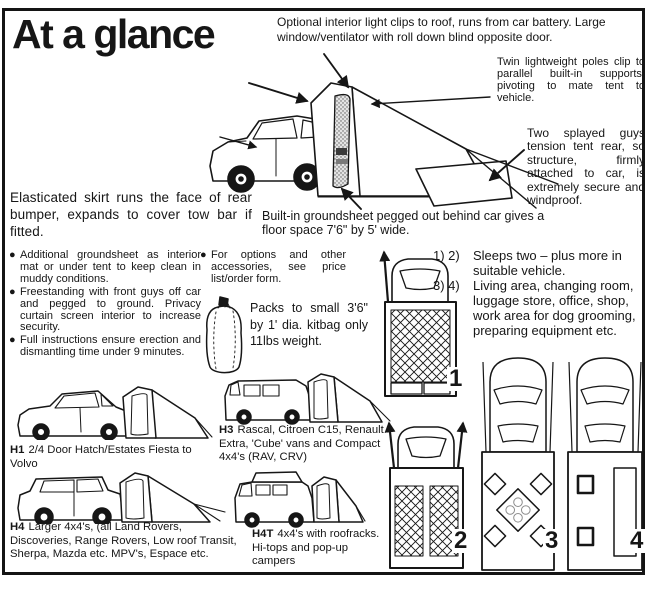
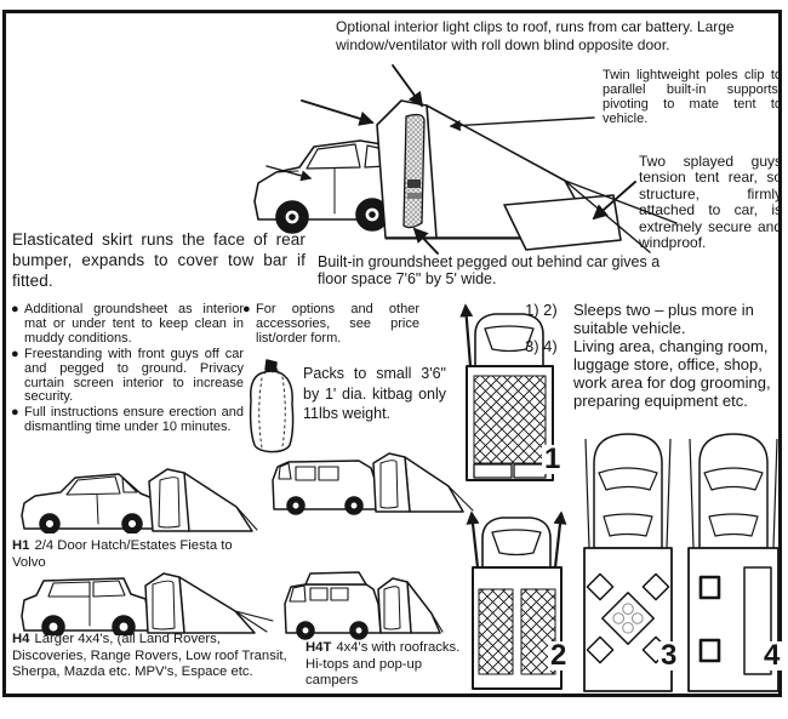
- At a glance
  Elasticated skirt runs the face of rear bumper, expands to cover tow bar if fitted.
  Optional interior light clips to roof, runs from car battery. Large window/ventilator with roll down blind opposite door.
  Twin lightweight poles clip to parallel built-in supports, pivoting to mate tent to vehicle.
  Two splayed guys tension tent rear, so structure, firmly attached to car, is extremely secure and windproof.
  Built-in groundsheet pegged out behind car gives a floor space 7'6" by 5' wide.
  ●
  Additional groundsheet as interior mat or under tent to keep clean in muddy conditions.
  ●
  Freestanding with front guys off car and pegged to ground. Privacy curtain screen interior to increase security.
  ●
- Full instructions ensure erection and dismantling time under 9 minutes.
+ Full instructions ensure erection and dismantling time under 10 minutes.
  ●
  For options and other accessories, see price list/order form.
  Packs to small 3'6" by 1' dia. kitbag only 11lbs weight.
  1) 2)
  Sleeps two – plus more in suitable vehicle.
  3) 4)
  Living area, changing room, luggage store, office, shop, work area for dog grooming, preparing equipment etc.
  H1 2/4 Door Hatch/Estates Fiesta to Volvo
- H3 Rascal, Citroen C15, Renault Extra, 'Cube' vans and Compact 4x4's (RAV, CRV)
  H4 Larger 4x4's, (all Land Rovers, Discoveries, Range Rovers, Low roof Transit, Sherpa, Mazda etc. MPV's, Espace etc.
  H4T 4x4's with roofracks. Hi-tops and pop-up campers
  1
  2
  3
  4
